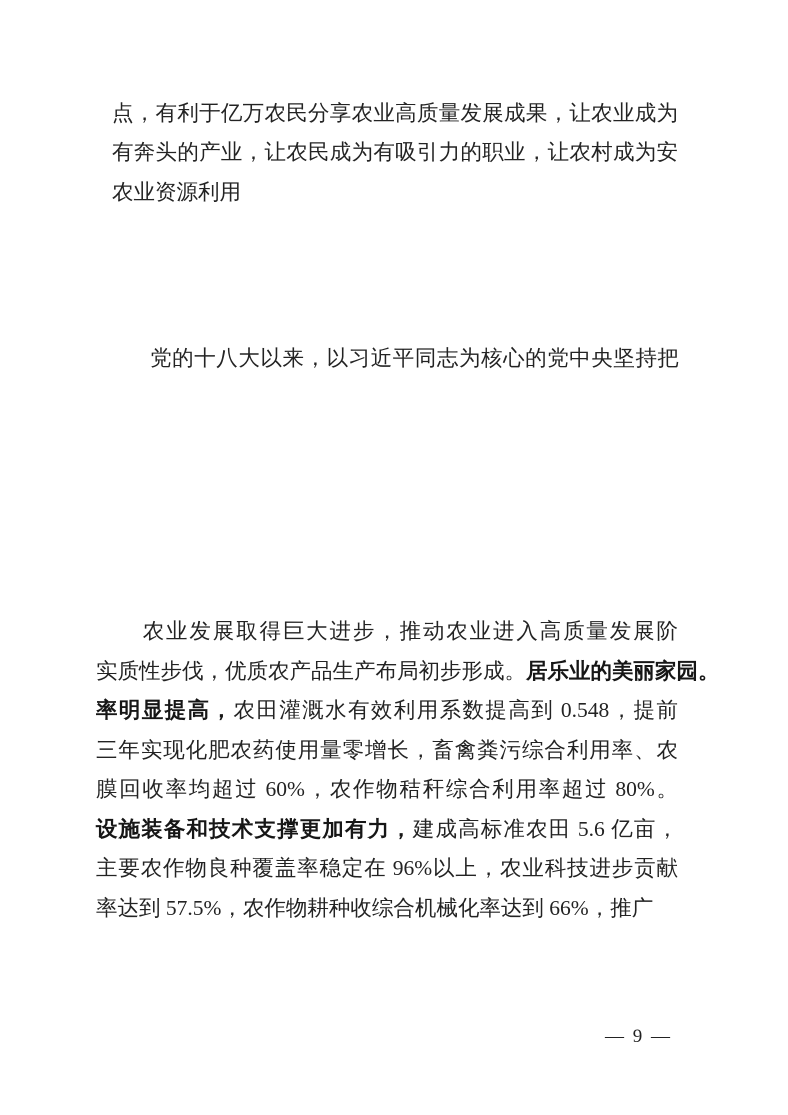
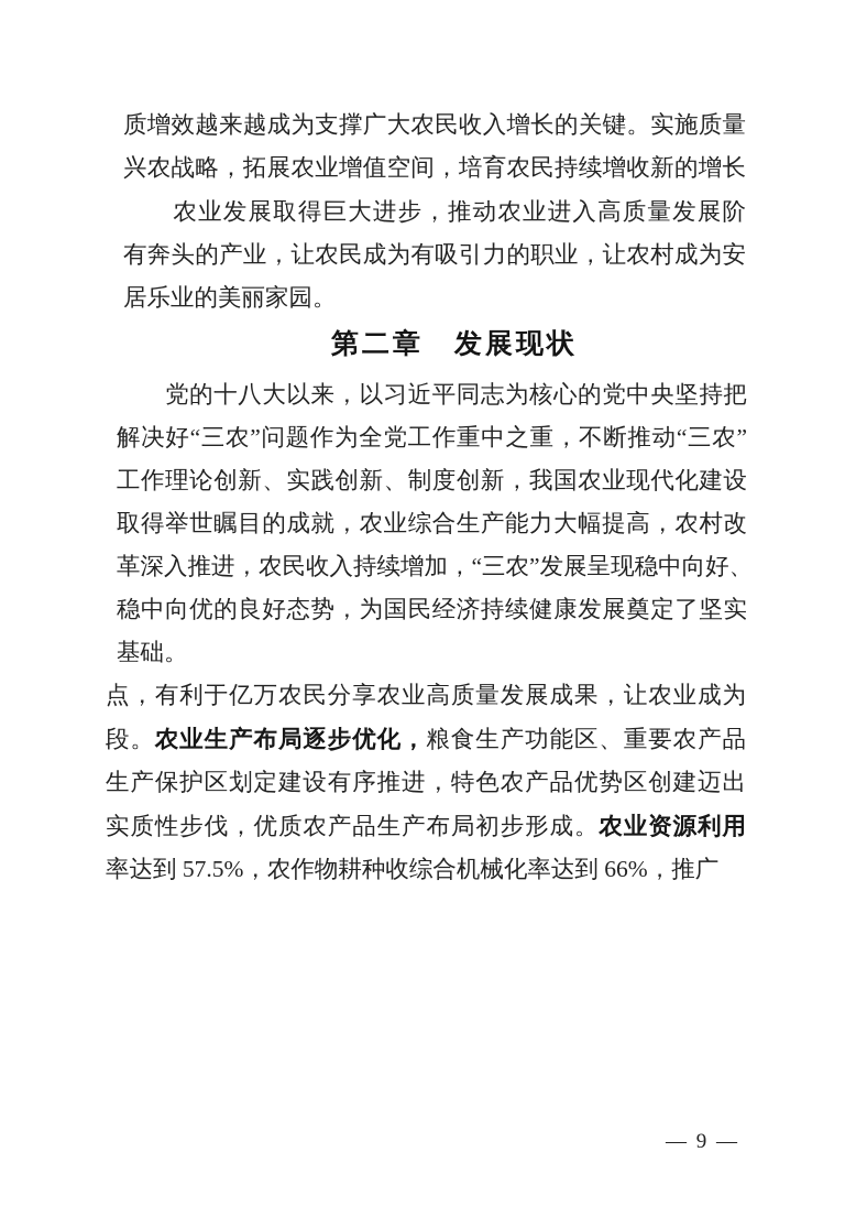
+ 质增效越来越成为支撑广大农民收入增长的关键。实施质量
+ 兴农战略，拓展农业增值空间，培育农民持续增收新的增长
- 点，有利于亿万农民分享农业高质量发展成果，让农业成为
+ 农业发展取得巨大进步，推动农业进入高质量发展阶
  有奔头的产业，让农民成为有吸引力的职业，让农村成为安
- 农业资源利用
+ 居乐业的美丽家园。
+ 第二章 发展现状
  党的十八大以来，以习近平同志为核心的党中央坚持把
+ 解决好“三农”问题作为全党工作重中之重，不断推动“三农”
+ 工作理论创新、实践创新、制度创新，我国农业现代化建设
+ 取得举世瞩目的成就，农业综合生产能力大幅提高，农村改
+ 革深入推进，农民收入持续增加，“三农”发展呈现稳中向好、
+ 稳中向优的良好态势，为国民经济持续健康发展奠定了坚实
+ 基础。
- 农业发展取得巨大进步，推动农业进入高质量发展阶
+ 点，有利于亿万农民分享农业高质量发展成果，让农业成为
+ 段。农业生产布局逐步优化，粮食生产功能区、重要农产品
+ 生产保护区划定建设有序推进，特色农产品优势区创建迈出
- 实质性步伐，优质农产品生产布局初步形成。居乐业的美丽家园。
+ 实质性步伐，优质农产品生产布局初步形成。农业资源利用
- 率明显提高，农田灌溉水有效利用系数提高到 0.548，提前
- 三年实现化肥农药使用量零增长，畜禽粪污综合利用率、农
- 膜回收率均超过 60%，农作物秸秆综合利用率超过 80%。
- 设施装备和技术支撑更加有力，建成高标准农田 5.6 亿亩，
- 主要农作物良种覆盖率稳定在 96%以上，农业科技进步贡献
  率达到 57.5%，农作物耕种收综合机械化率达到 66%，推广
  — 9 —
